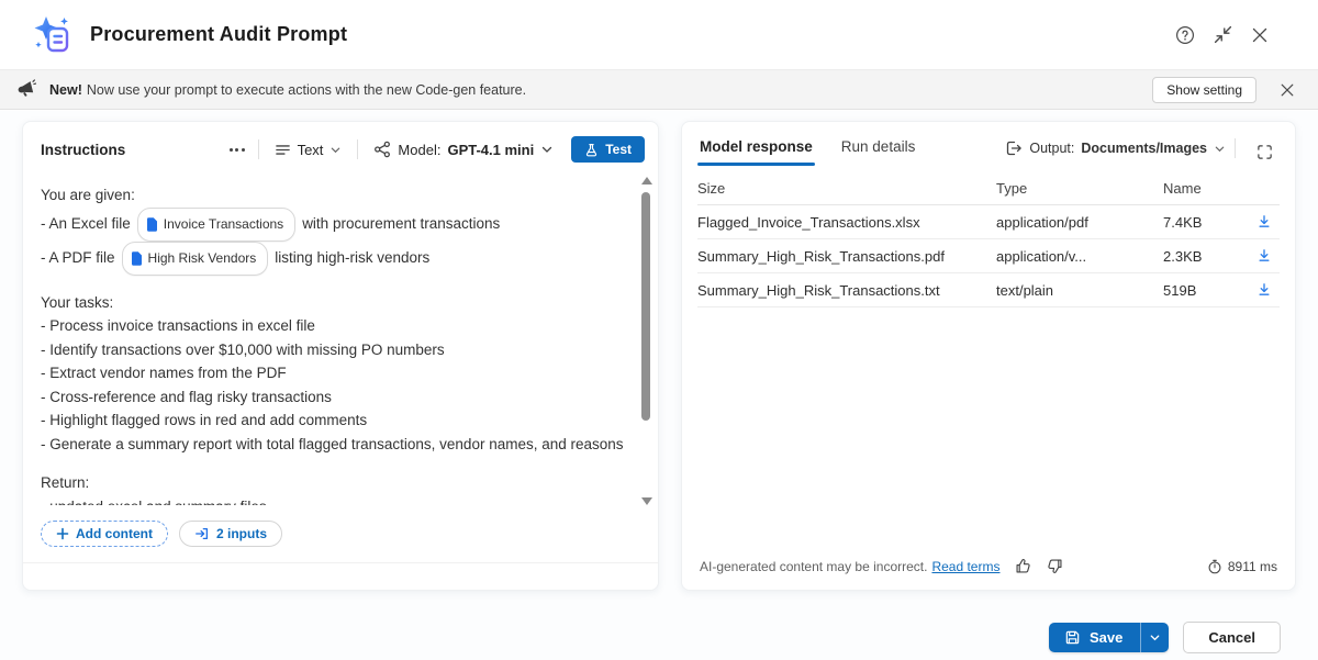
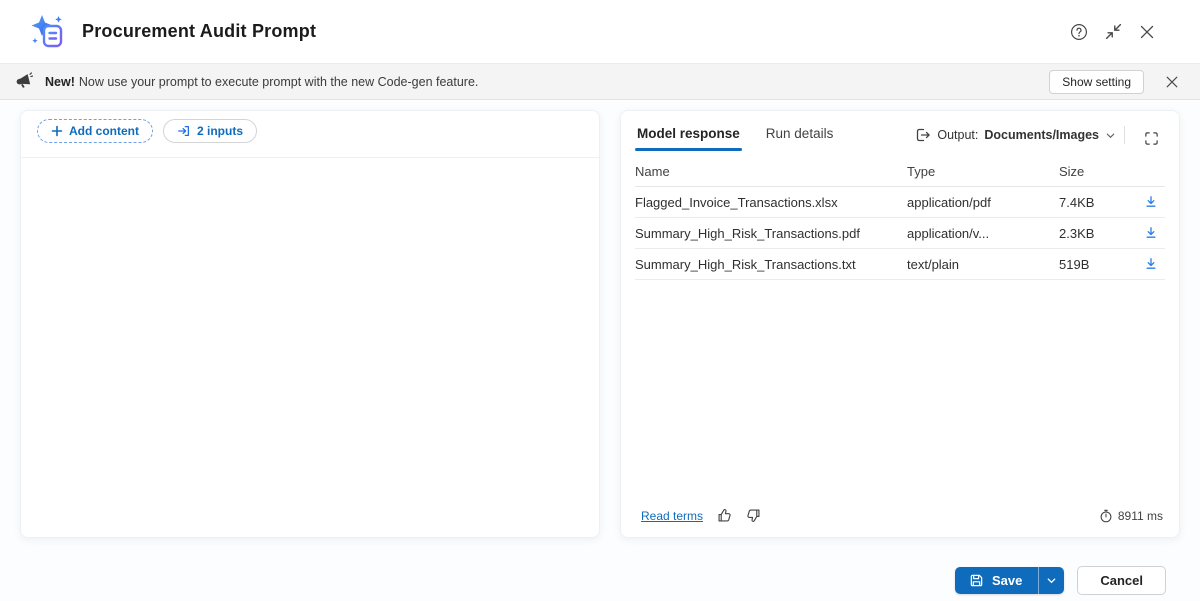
  Procurement Audit Prompt
- New! Now use your prompt to execute actions with the new Code-gen feature.
+ New! Now use your prompt to execute prompt with the new Code-gen feature.
  Show setting
- Instructions
- Text
- Model:
- GPT-4.1 mini
- Test
- You are given:
- - An Excel file
- Invoice Transactions
- with procurement transactions
- - A PDF file
- High Risk Vendors
- listing high-risk vendors
- Your tasks:
- - Process invoice transactions in excel file
- - Identify transactions over $10,000 with missing PO numbers
- - Extract vendor names from the PDF
- - Cross-reference and flag risky transactions
- - Highlight flagged rows in red and add comments
- - Generate a summary report with total flagged transactions, vendor names, and reasons
- Return:
  Add content
  2 inputs
  Model response
  Run details
  Output:
  Documents/Images
- Size
+ Name
  Type
- Name
+ Size
  Flagged_Invoice_Transactions.xlsx
  application/pdf
  7.4KB
  Summary_High_Risk_Transactions.pdf
  application/v...
  2.3KB
  Summary_High_Risk_Transactions.txt
  text/plain
  519B
- AI-generated content may be incorrect.
  Read terms
  8911 ms
  Save
  Cancel
